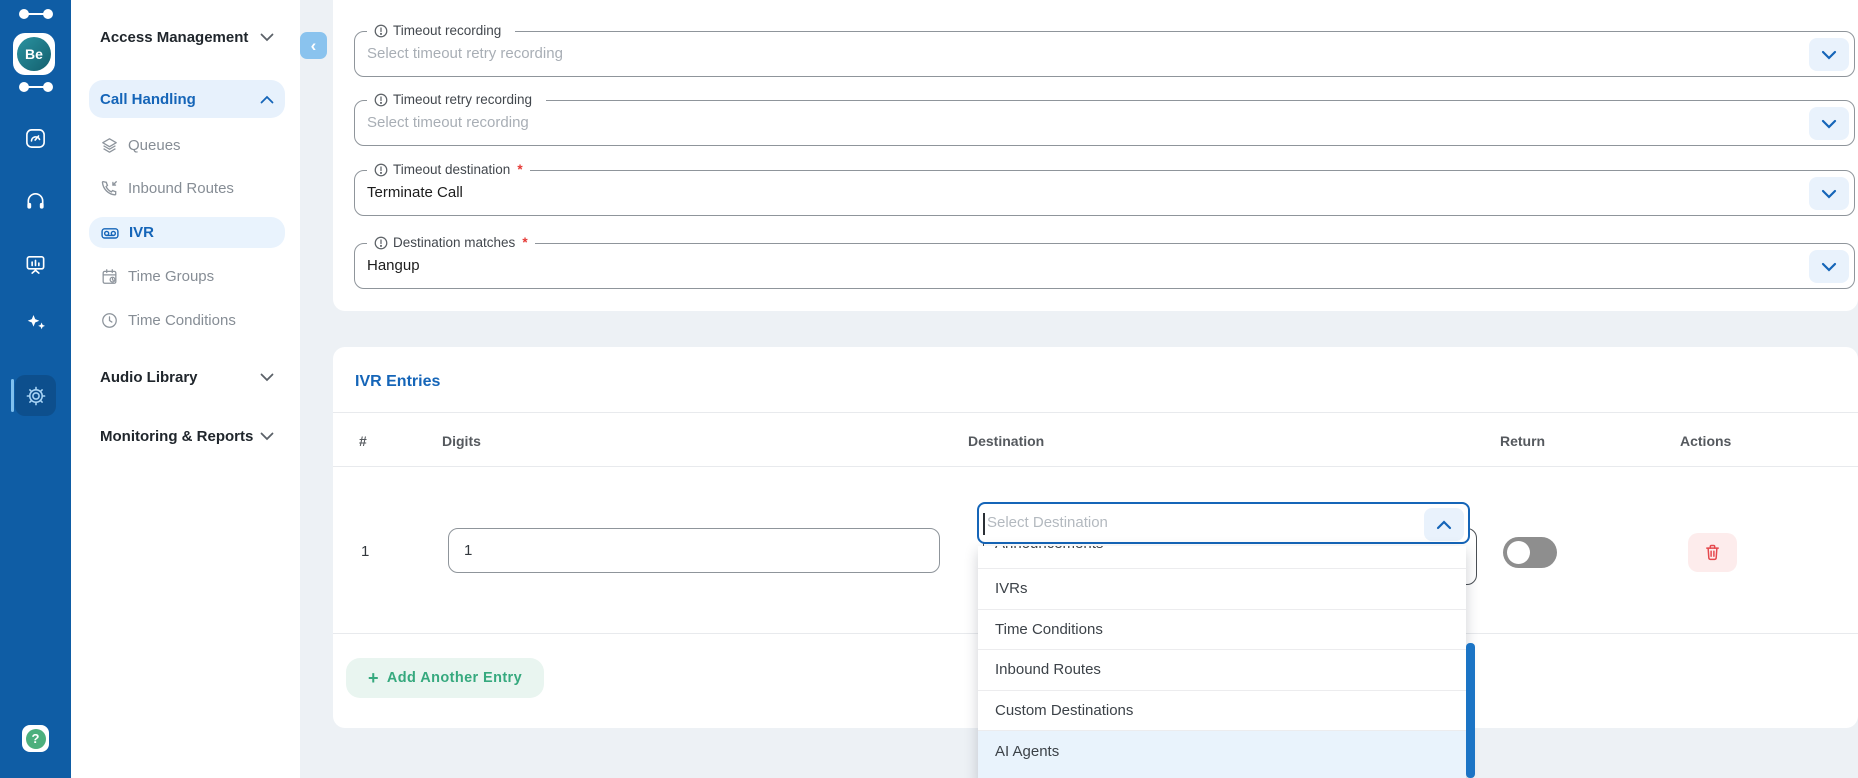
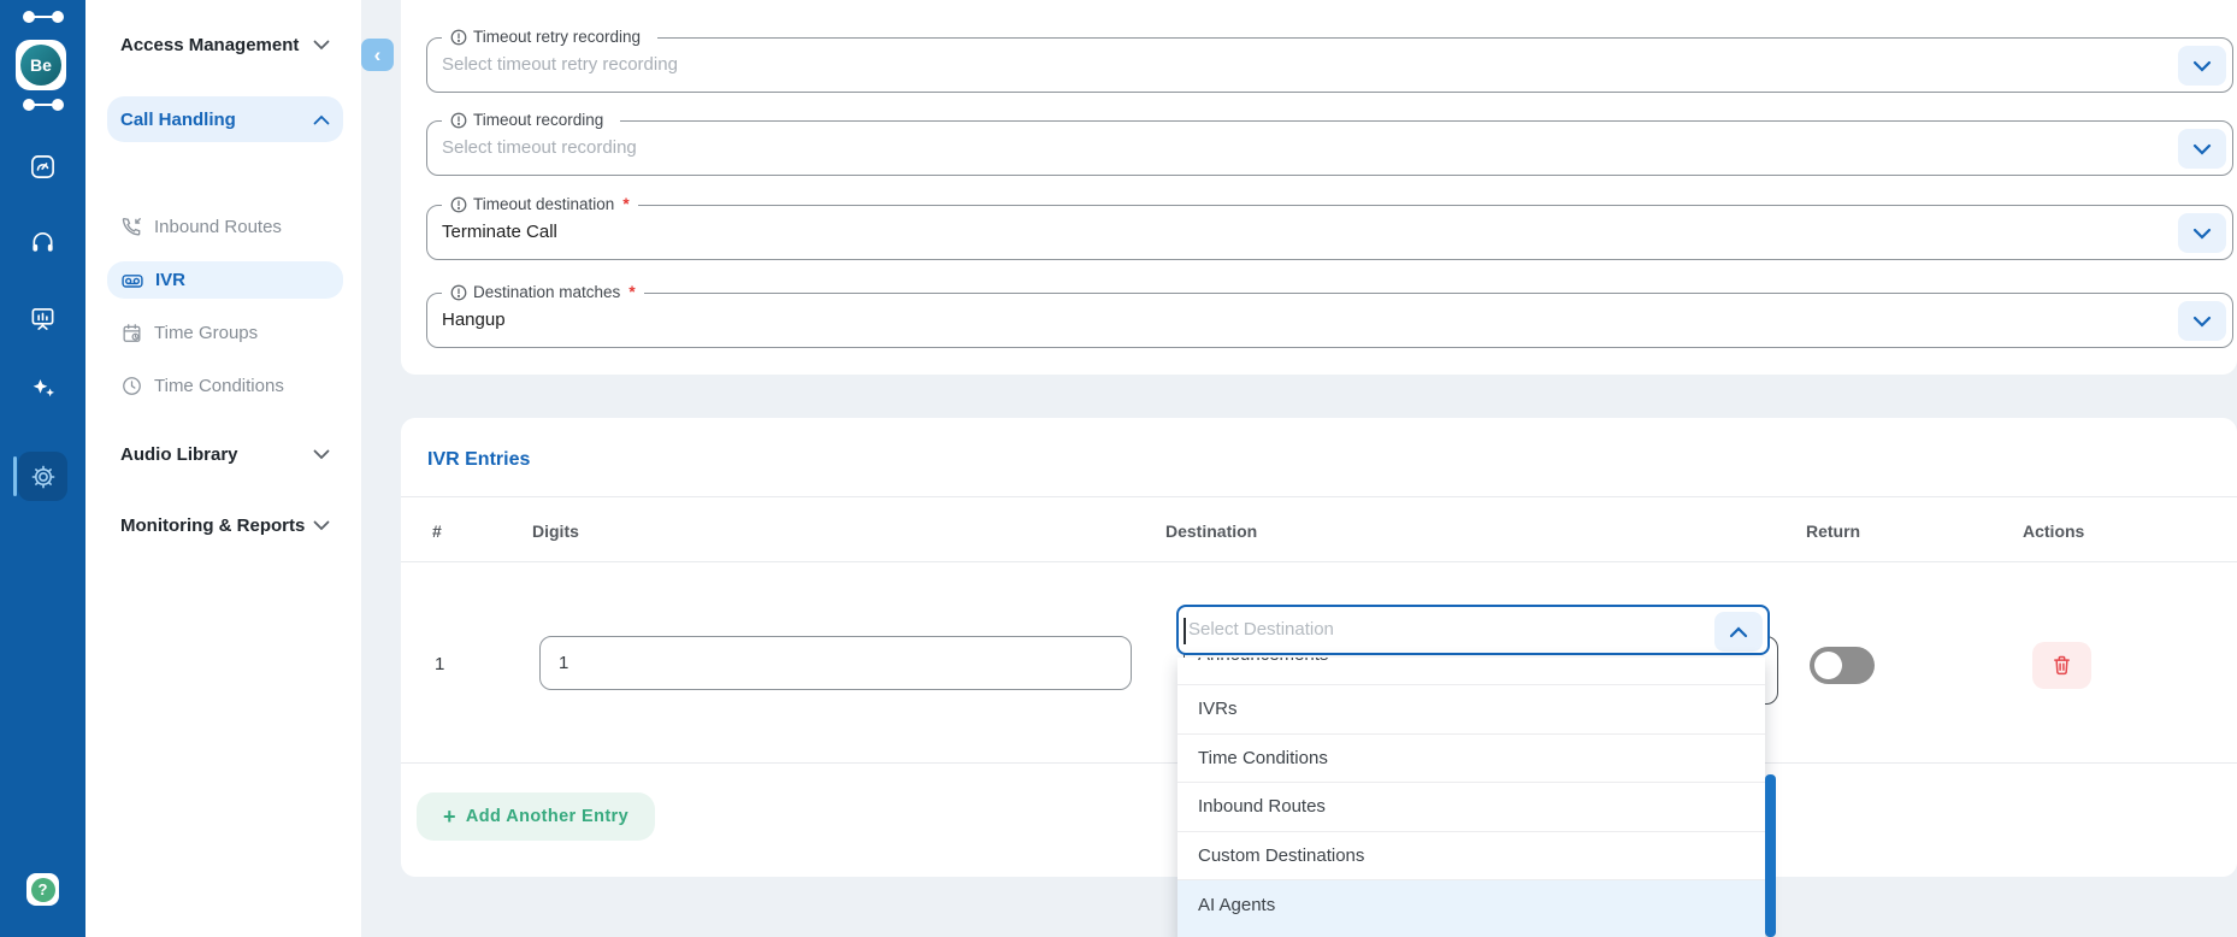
  Be
  ?
  Access Management
  Call Handling
- Queues
  Inbound Routes
  IVR
  Time Groups
  Time Conditions
  Audio Library
  Monitoring & Reports
  ‹
- Timeout recording
+ Timeout retry recording
  Select timeout retry recording
- Timeout retry recording
+ Timeout recording
  Select timeout recording
  Timeout destination
  *
  Terminate Call
  Destination matches
  *
  Hangup
  IVR Entries
  #
  Digits
  Destination
  Return
  Actions
  1
  1
  +
  Add Another Entry
  Select Destination
  IVRs
  Time Conditions
  Inbound Routes
  Custom Destinations
  AI Agents
